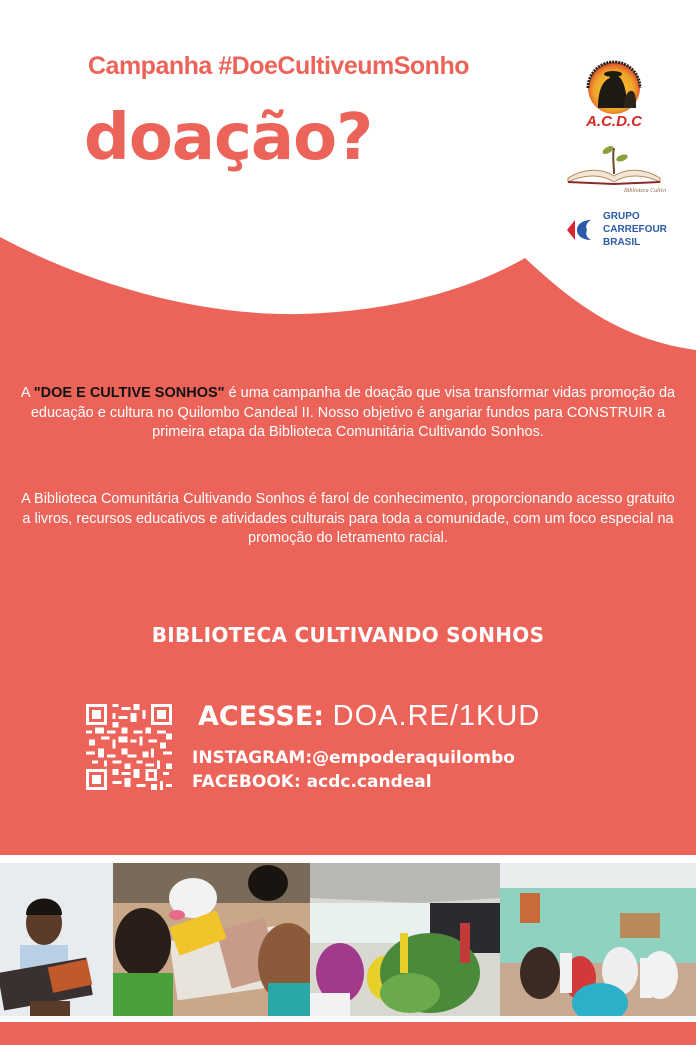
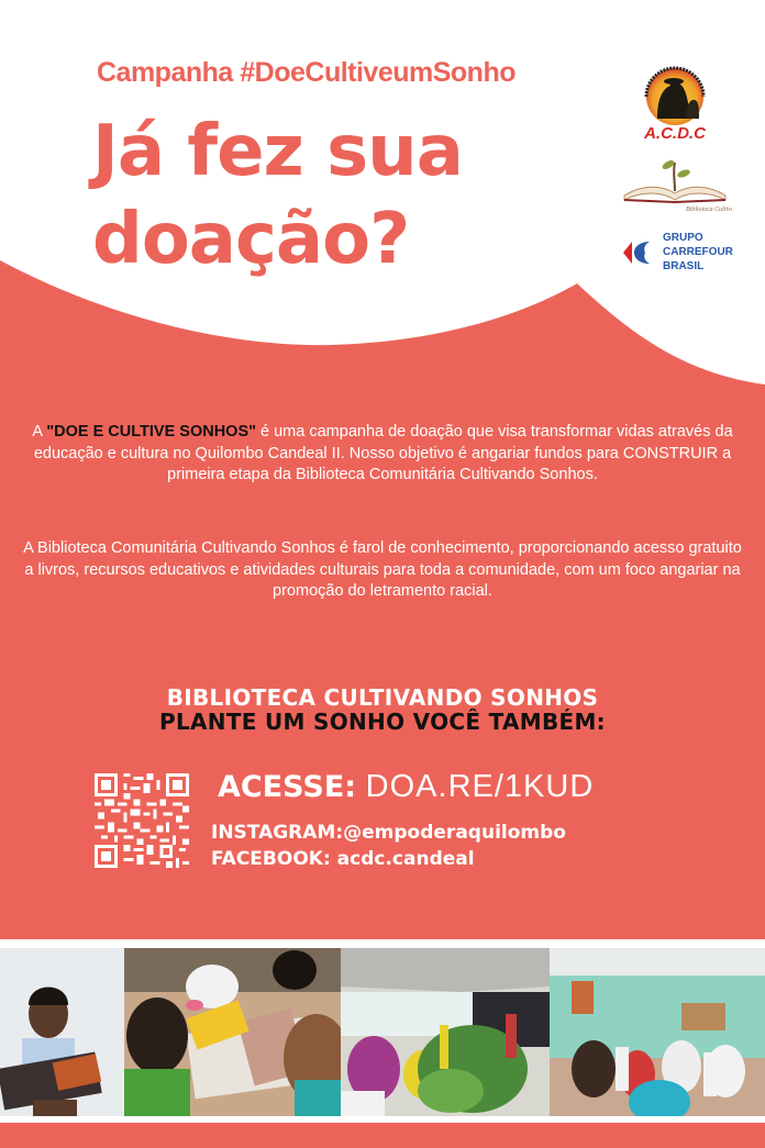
  Campanha #DoeCultiveumSonho
+ Já fez sua
  doação?
  A.C.D.C
  GRUPO
  CARREFOUR
  BRASIL
- A "DOE E CULTIVE SONHOS" é uma campanha de doação que visa transformar vidas promoção da educação e cultura no Quilombo Candeal II. Nosso objetivo é angariar fundos para CONSTRUIR a primeira etapa da Biblioteca Comunitária Cultivando Sonhos.
+ A "DOE E CULTIVE SONHOS" é uma campanha de doação que visa transformar vidas através da educação e cultura no Quilombo Candeal II. Nosso objetivo é angariar fundos para CONSTRUIR a primeira etapa da Biblioteca Comunitária Cultivando Sonhos.
- A Biblioteca Comunitária Cultivando Sonhos é farol de conhecimento, proporcionando acesso gratuito a livros, recursos educativos e atividades culturais para toda a comunidade, com um foco especial na promoção do letramento racial.
+ A Biblioteca Comunitária Cultivando Sonhos é farol de conhecimento, proporcionando acesso gratuito a livros, recursos educativos e atividades culturais para toda a comunidade, com um foco angariar na promoção do letramento racial.
  BIBLIOTECA CULTIVANDO SONHOS
+ PLANTE UM SONHO VOCÊ TAMBÉM:
  ACESSE: DOA.RE/1KUD
  INSTAGRAM:@empoderaquilombo
  FACEBOOK: acdc.candeal
